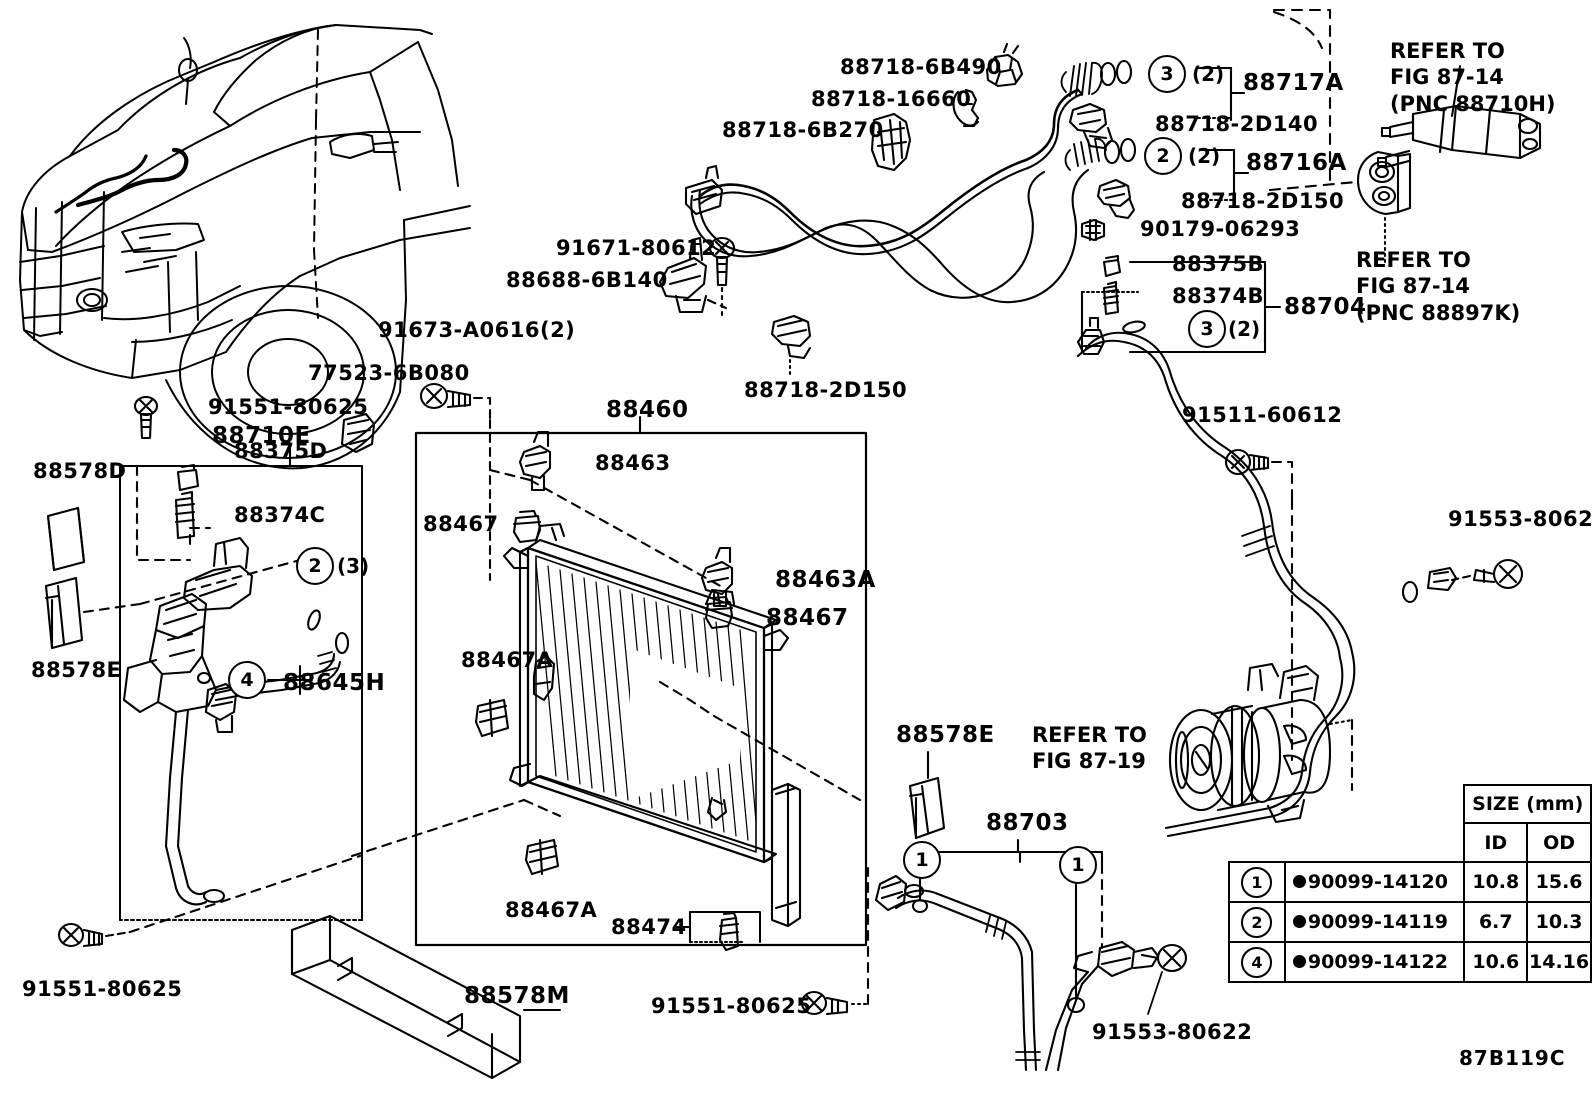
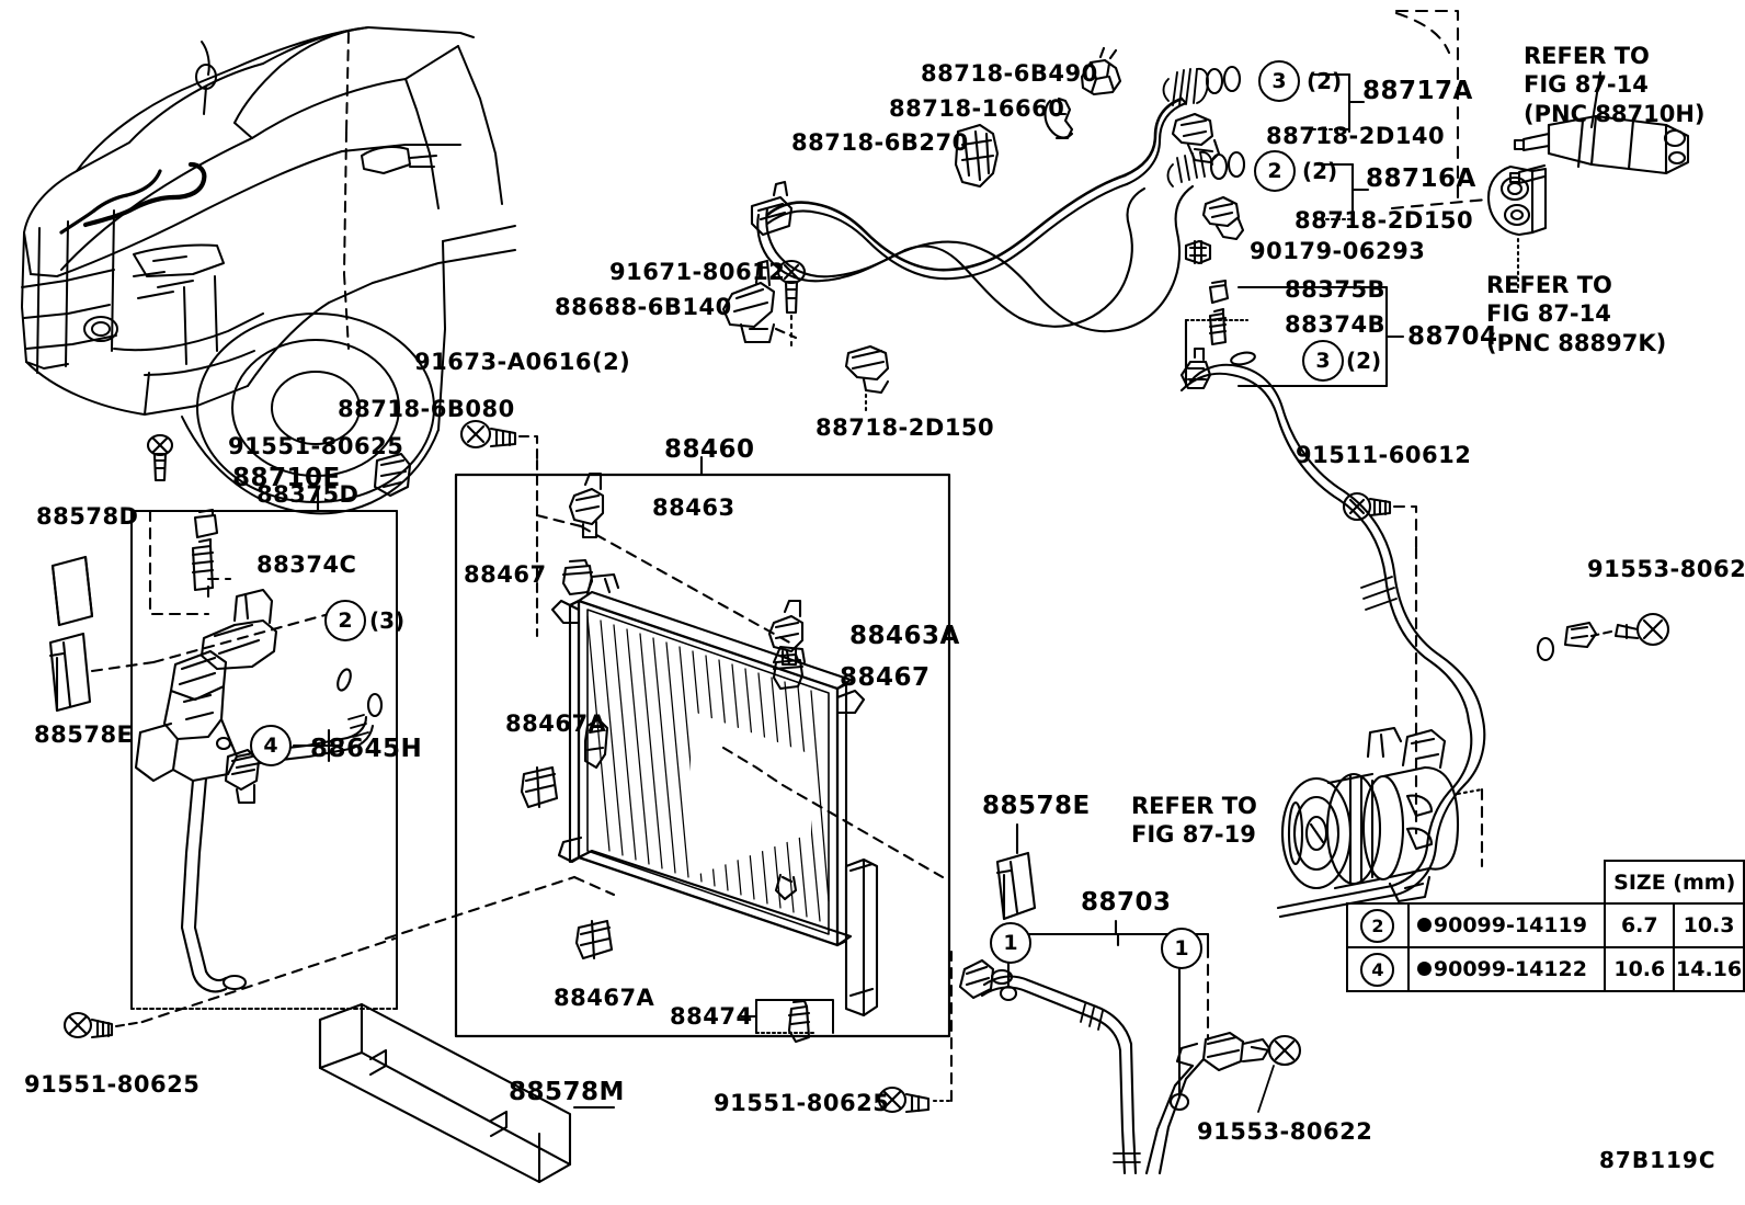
  88718-6B490
  88718-16660
  88718-6B270
  88718-2D140
  88718-2D150
  90179-06293
  88375B
  88374B
  88704
  88717A
  88716A
  91671-80612
  88688-6B140
  88718-2D150
  91673-A0616(2)
- 77523-6B080
+ 88718-6B080
  91551-80625
  88710E
  88375D
  88374C
  88578D
  88578E
  88645H
  91551-80625
  88578M
  88460
  88463
  88463A
  88467
  88467
  88467A
  88467A
  88474
  91551-80625
  88578E
  88703
  91553-80622
  91511-60612
  91553-8062
  REFER TO
  FIG 87-14
  (PNC 88710H)
  REFER TO
  FIG 87-14
  (PNC 88897K)
  REFER TO
  FIG 87-19
  3
  (2)
  2
  (2)
  3
  (2)
  2
  (3)
  4
  1
  1
  		SIZE (mm)
- 		ID	OD
- 1	90099-14120	10.8	15.6
  2	90099-14119	6.7	10.3
  4	90099-14122	10.6	14.16
  87B119C
